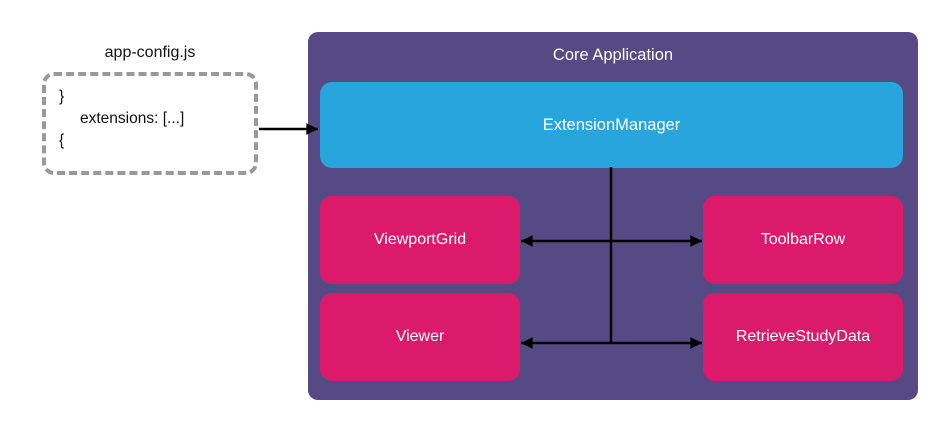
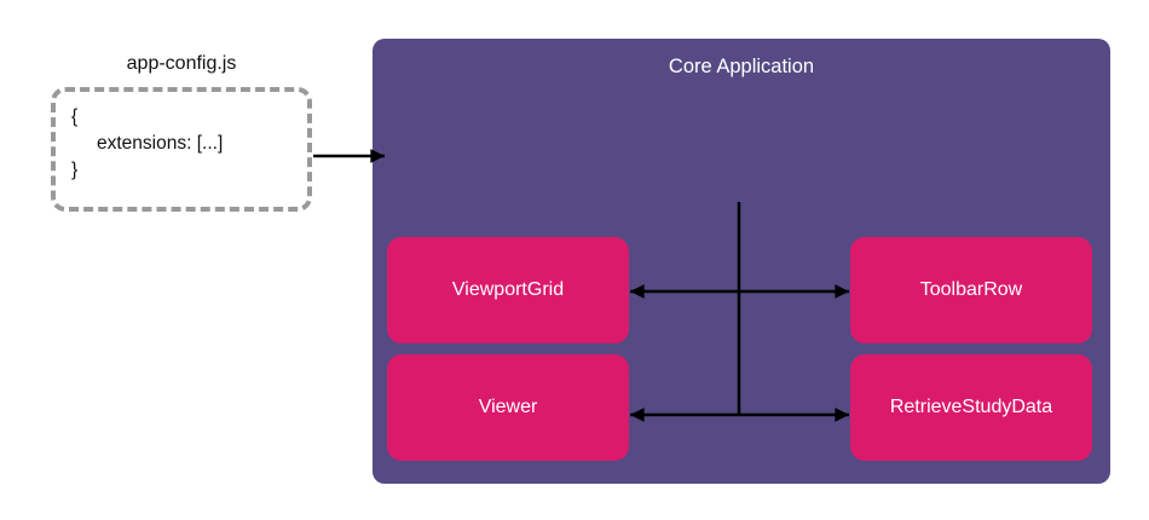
  app-config.js
- }
+ {
  extensions: [...]
- {
+ }
  Core Application
- ExtensionManager
  ViewportGrid
  ToolbarRow
  Viewer
  RetrieveStudyData
